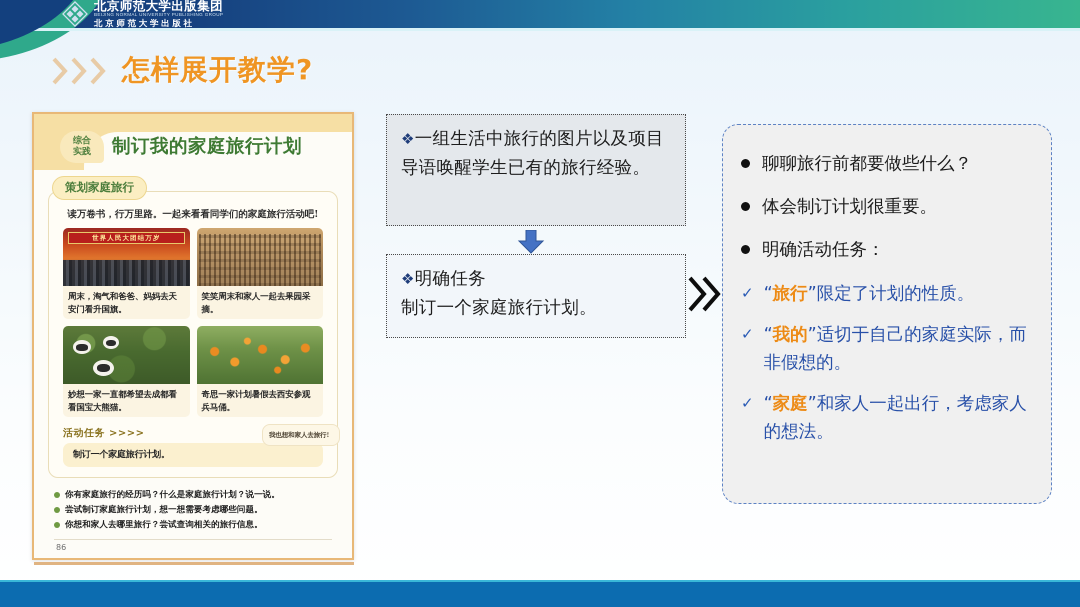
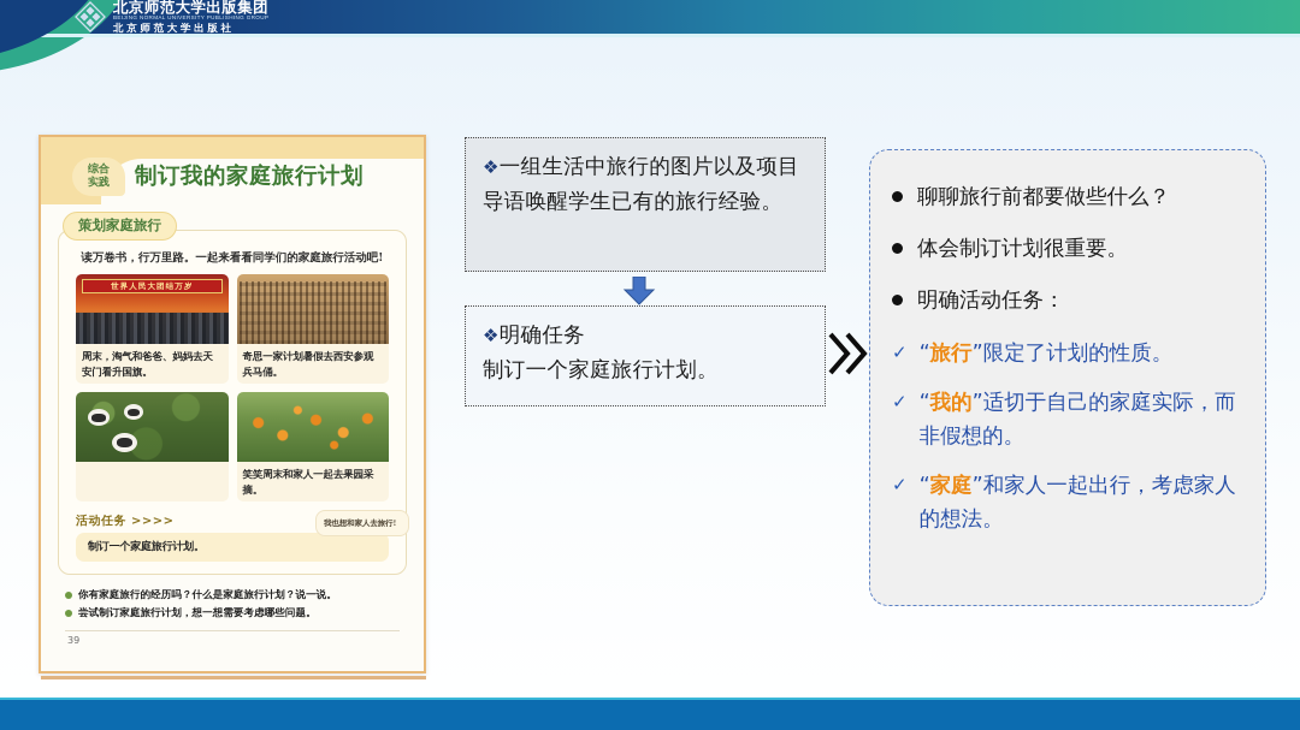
  北京师范大学出版集团
  北京师范大学出版社
- 怎样展开教学?
  综合
  实践
  制订我的家庭旅行计划
  策划家庭旅行
  读万卷书，行万里路。一起来看看同学们的家庭旅行活动吧!
  世界人民大团结万岁
  周末，淘气和爸爸、妈妈去天安门看升国旗。
- 笑笑周末和家人一起去果园采摘。
+ 奇思一家计划暑假去西安参观兵马俑。
- 妙想一家一直都希望去成都看看国宝大熊猫。
- 奇思一家计划暑假去西安参观兵马俑。
+ 笑笑周末和家人一起去果园采摘。
  活动任务 >>>>
  制订一个家庭旅行计划。
  你有家庭旅行的经历吗？什么是家庭旅行计划？说一说。
  尝试制订家庭旅行计划，想一想需要考虑哪些问题。
- 你想和家人去哪里旅行？尝试查询相关的旅行信息。
- 86
+ 39
  我也想和家人去旅行!
  ❖一组生活中旅行的图片以及项目导语唤醒学生已有的旅行经验。
  ❖明确任务
  制订一个家庭旅行计划。
  聊聊旅行前都要做些什么？
  体会制订计划很重要。
  明确活动任务：
  ✓
  “旅行”限定了计划的性质。
  ✓
  “我的”适切于自己的家庭实际，而非假想的。
  ✓
  “家庭”和家人一起出行，考虑家人的想法。
